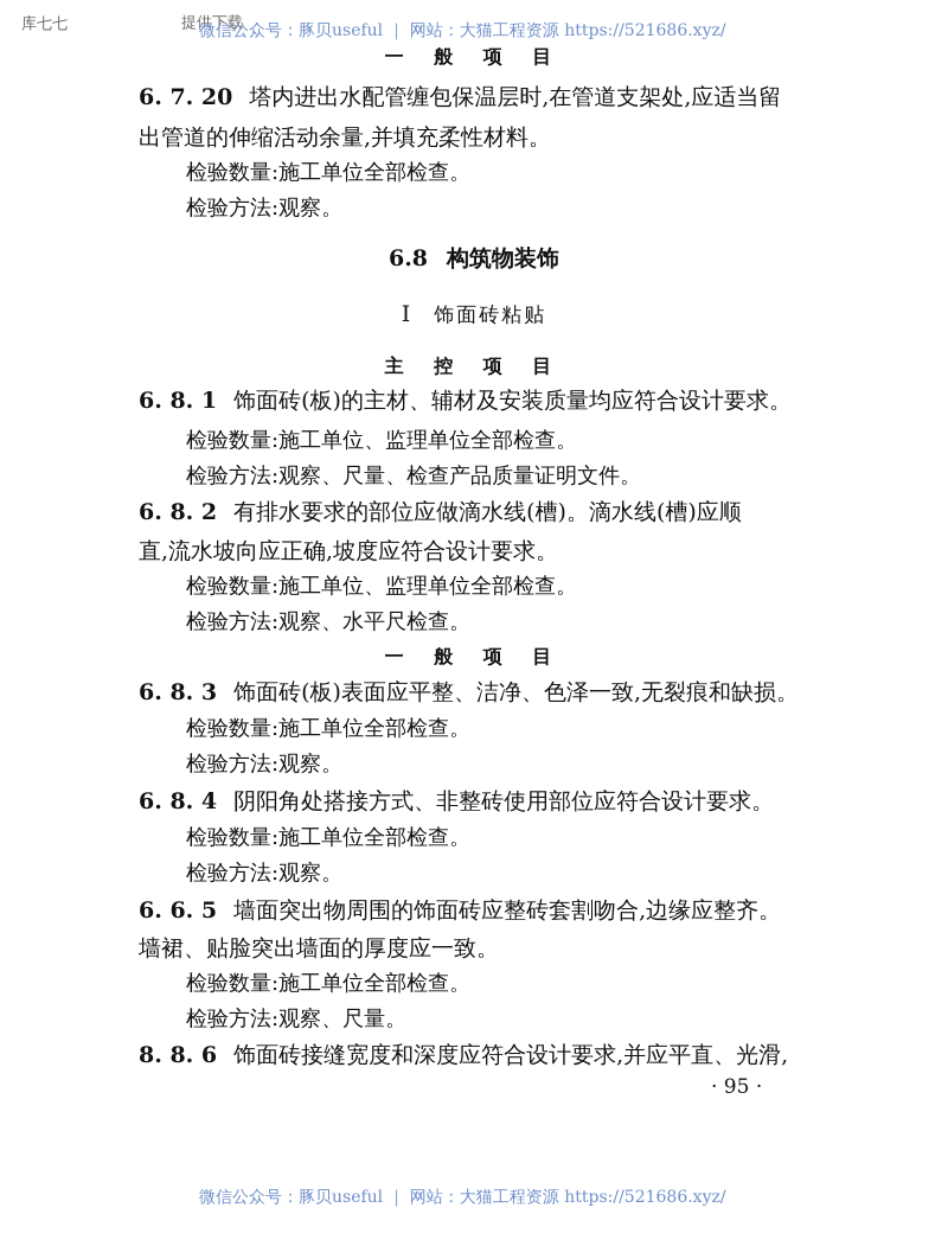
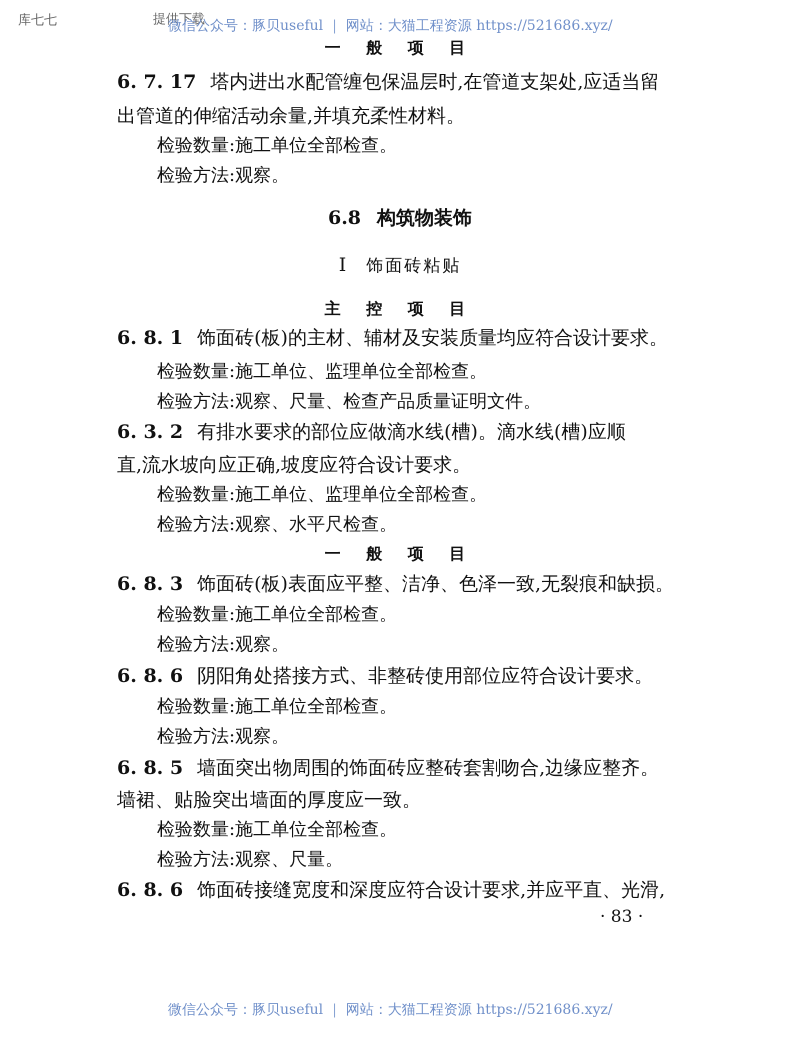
  库七七
  提供下载
  微信公众号：豚贝useful ｜ 网站：大猫工程资源 https://521686.xyz/
  一 般 项 目
- 6. 7. 20 塔内进出水配管缠包保温层时,在管道支架处,应适当留
+ 6. 7. 17 塔内进出水配管缠包保温层时,在管道支架处,应适当留
  出管道的伸缩活动余量,并填充柔性材料。
  检验数量:施工单位全部检查。
  检验方法:观察。
  6.8 构筑物装饰
  I 饰面砖粘贴
  主 控 项 目
  6. 8. 1 饰面砖(板)的主材、辅材及安装质量均应符合设计要求。
  检验数量:施工单位、监理单位全部检查。
  检验方法:观察、尺量、检查产品质量证明文件。
- 6. 8. 2 有排水要求的部位应做滴水线(槽)。滴水线(槽)应顺
+ 6. 3. 2 有排水要求的部位应做滴水线(槽)。滴水线(槽)应顺
  直,流水坡向应正确,坡度应符合设计要求。
  检验数量:施工单位、监理单位全部检查。
  检验方法:观察、水平尺检查。
  一 般 项 目
  6. 8. 3 饰面砖(板)表面应平整、洁净、色泽一致,无裂痕和缺损。
  检验数量:施工单位全部检查。
  检验方法:观察。
- 6. 8. 4 阴阳角处搭接方式、非整砖使用部位应符合设计要求。
+ 6. 8. 6 阴阳角处搭接方式、非整砖使用部位应符合设计要求。
  检验数量:施工单位全部检查。
  检验方法:观察。
- 6. 6. 5 墙面突出物周围的饰面砖应整砖套割吻合,边缘应整齐。
+ 6. 8. 5 墙面突出物周围的饰面砖应整砖套割吻合,边缘应整齐。
  墙裙、贴脸突出墙面的厚度应一致。
  检验数量:施工单位全部检查。
  检验方法:观察、尺量。
- 8. 8. 6 饰面砖接缝宽度和深度应符合设计要求,并应平直、光滑,
+ 6. 8. 6 饰面砖接缝宽度和深度应符合设计要求,并应平直、光滑,
- · 95 ·
+ · 83 ·
  微信公众号：豚贝useful ｜ 网站：大猫工程资源 https://521686.xyz/
